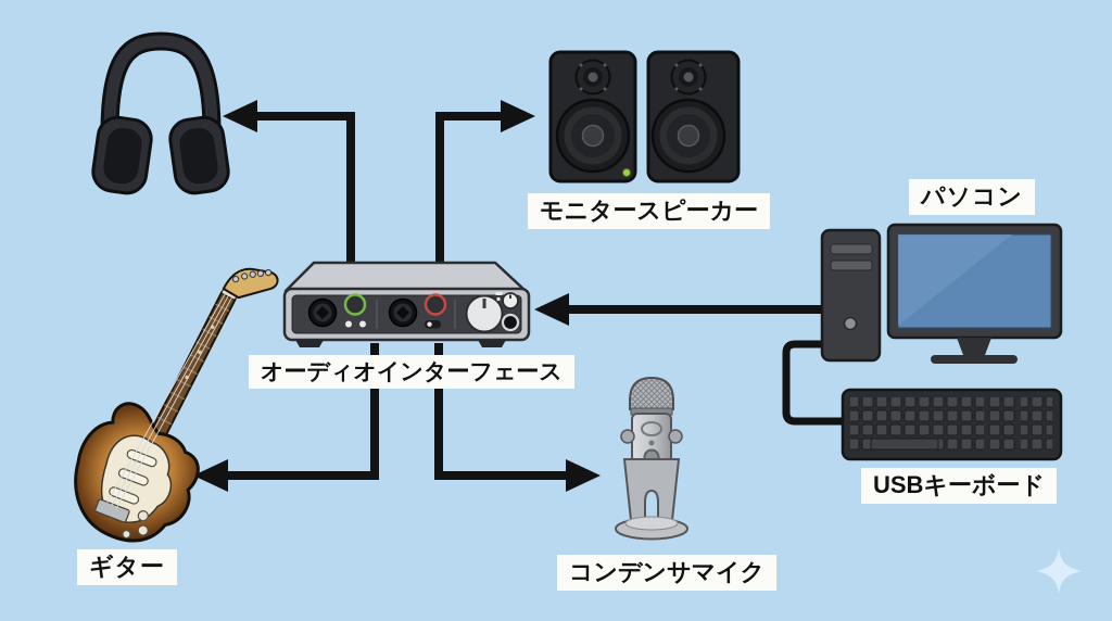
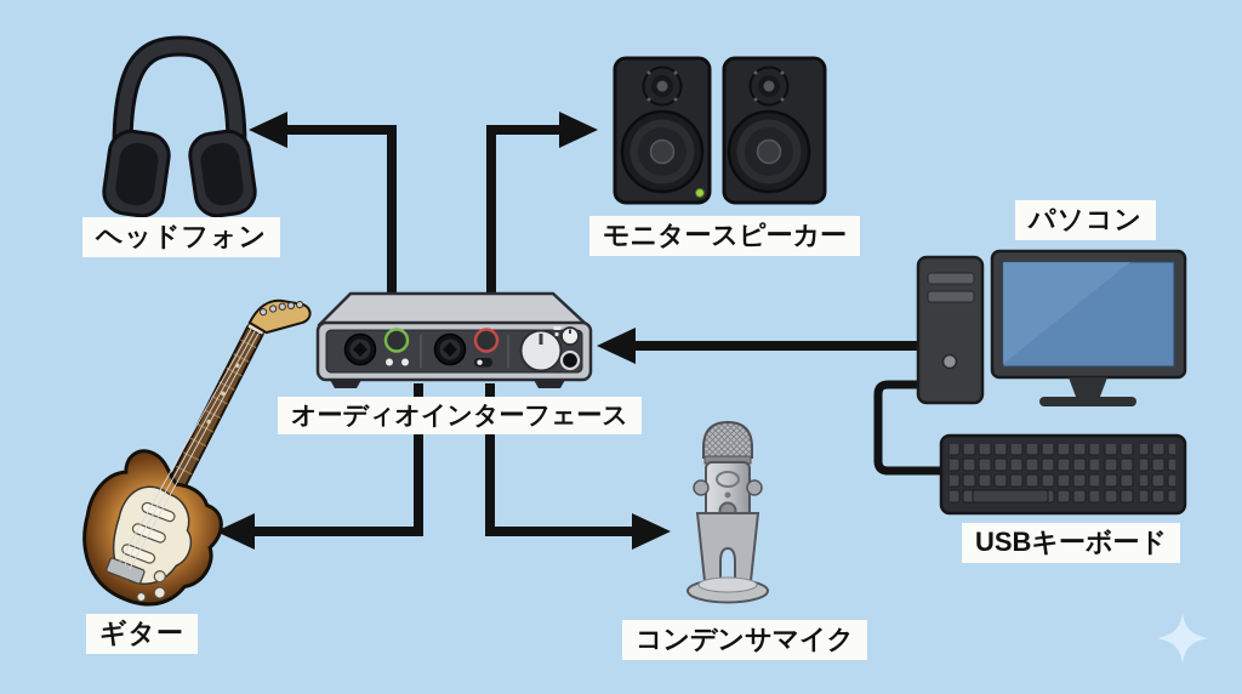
+ ヘッドフォン
  モニタースピーカー
  パソコン
  オーディオインターフェース
  ギター
  コンデンサマイク
  USBキーボード
